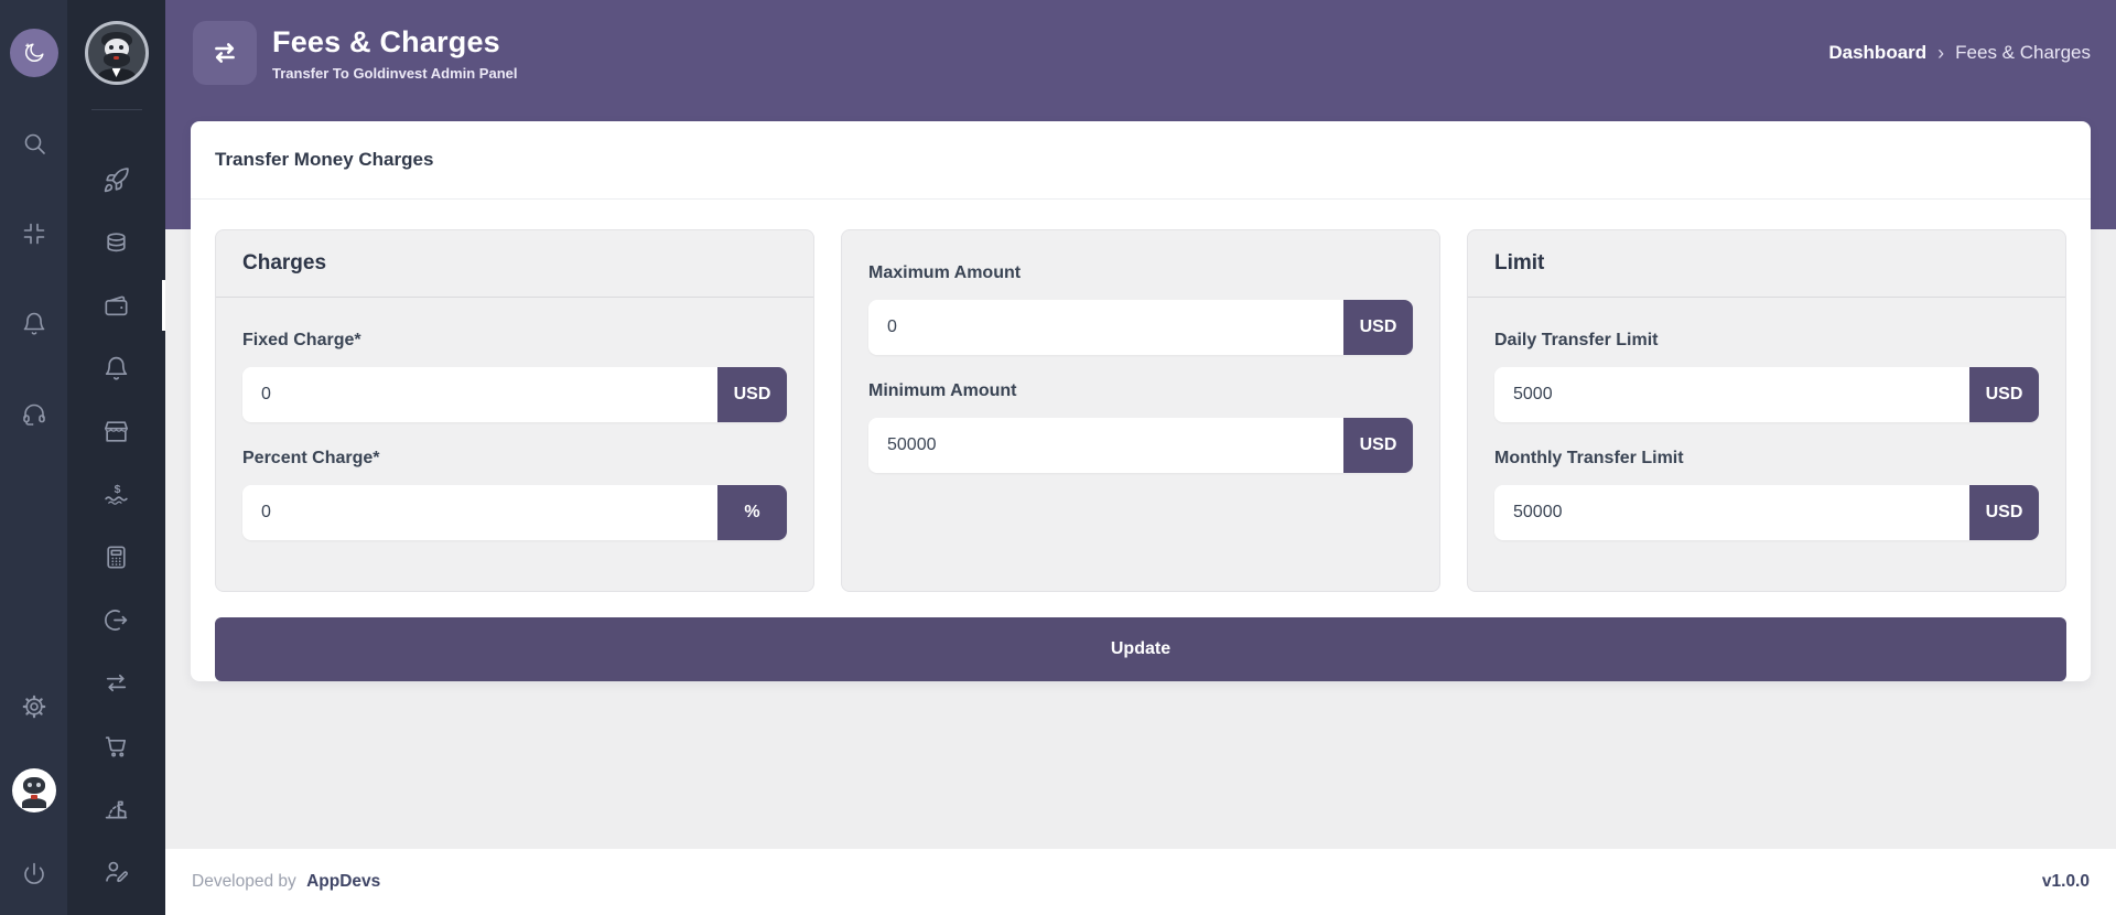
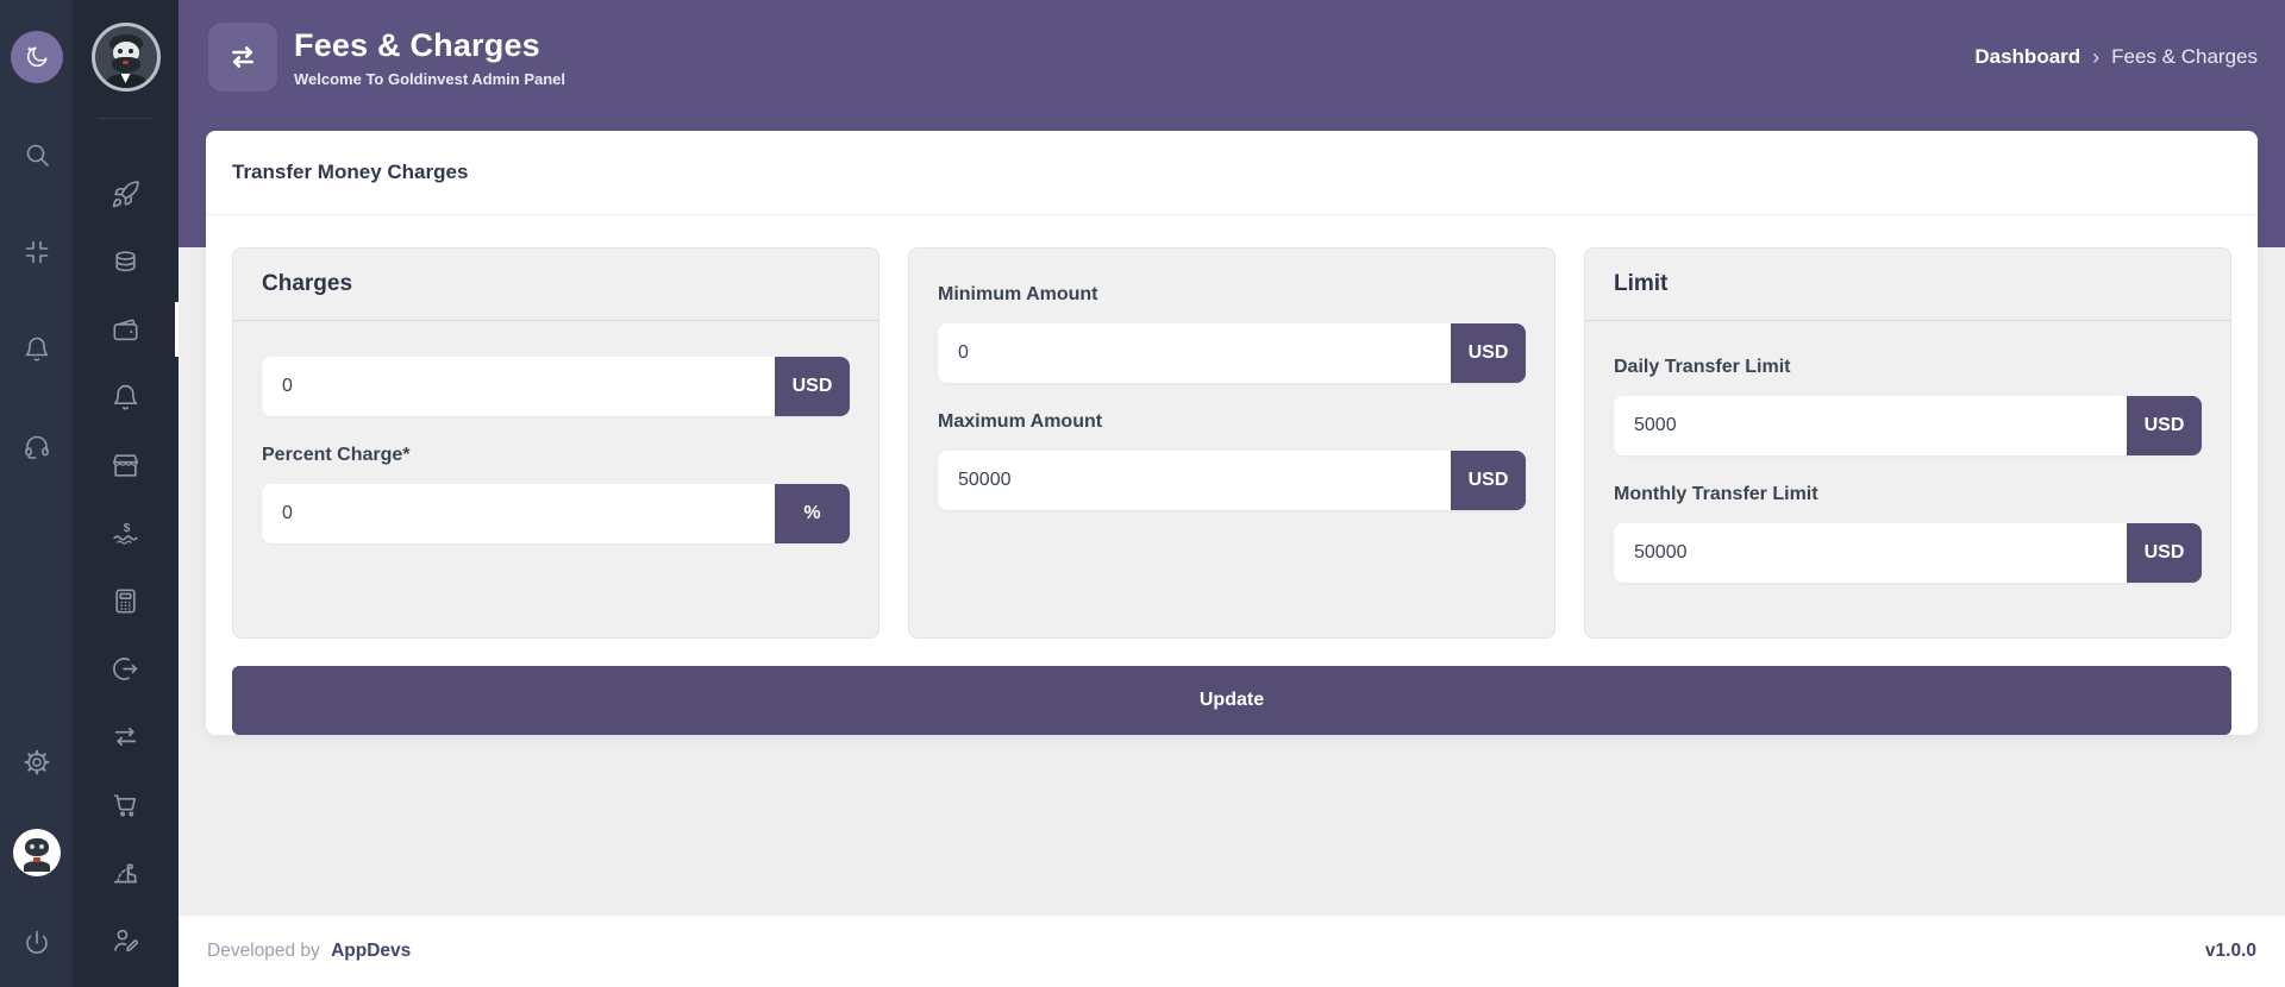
  $
  Fees & Charges
- Transfer To Goldinvest Admin Panel
+ Welcome To Goldinvest Admin Panel
  Dashboard
  ›
  Fees & Charges
  Transfer Money Charges
  Charges
- Fixed Charge*
  0
  USD
  Percent Charge*
  0
  %
- Maximum Amount
+ Minimum Amount
  0
  USD
- Minimum Amount
+ Maximum Amount
  50000
  USD
  Limit
  Daily Transfer Limit
  5000
  USD
  Monthly Transfer Limit
  50000
  USD
  Update
  Developed by AppDevs
  v1.0.0
